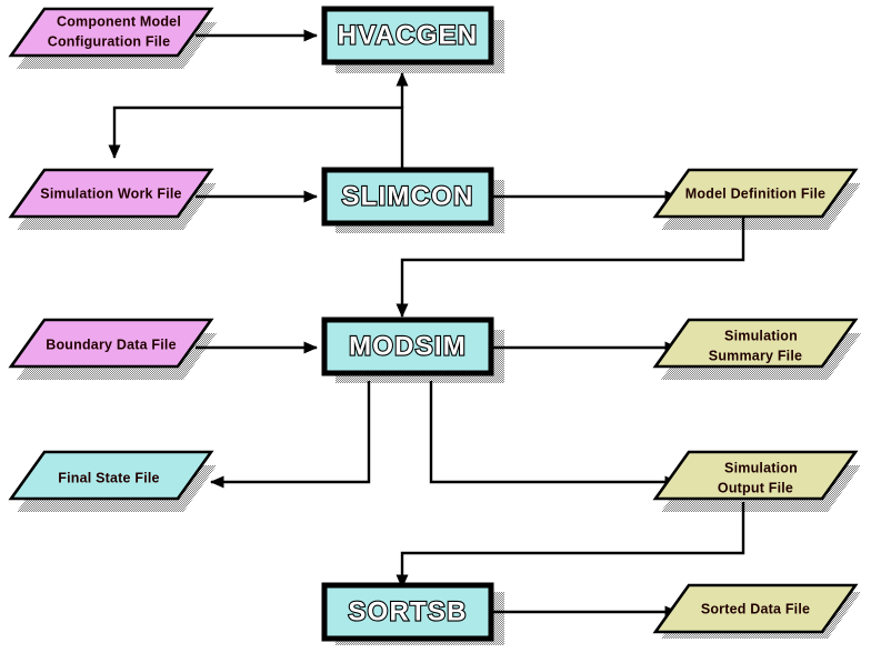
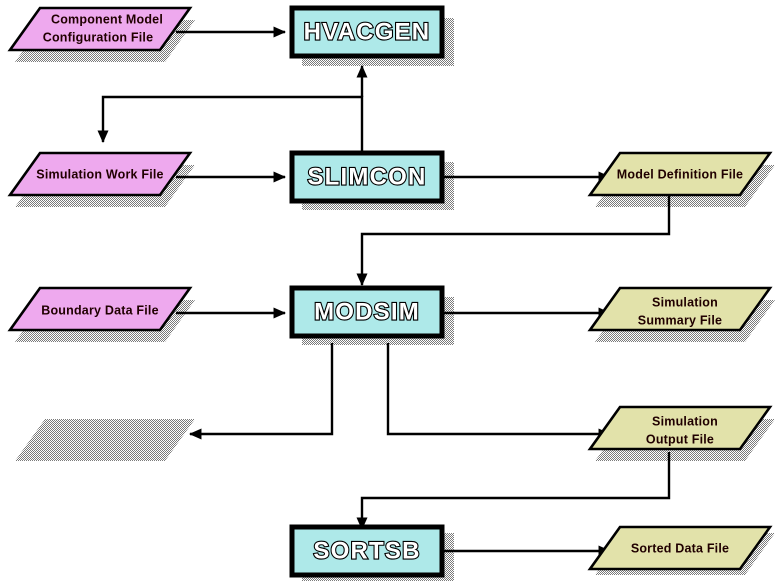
  Component Model
  Configuration File
  HVACGEN
  Simulation Work File
  SLIMCON
  Model Definition File
  Boundary Data File
  MODSIM
  Simulation
  Summary File
- Final State File
  Simulation
  Output File
  SORTSB
  Sorted Data File
